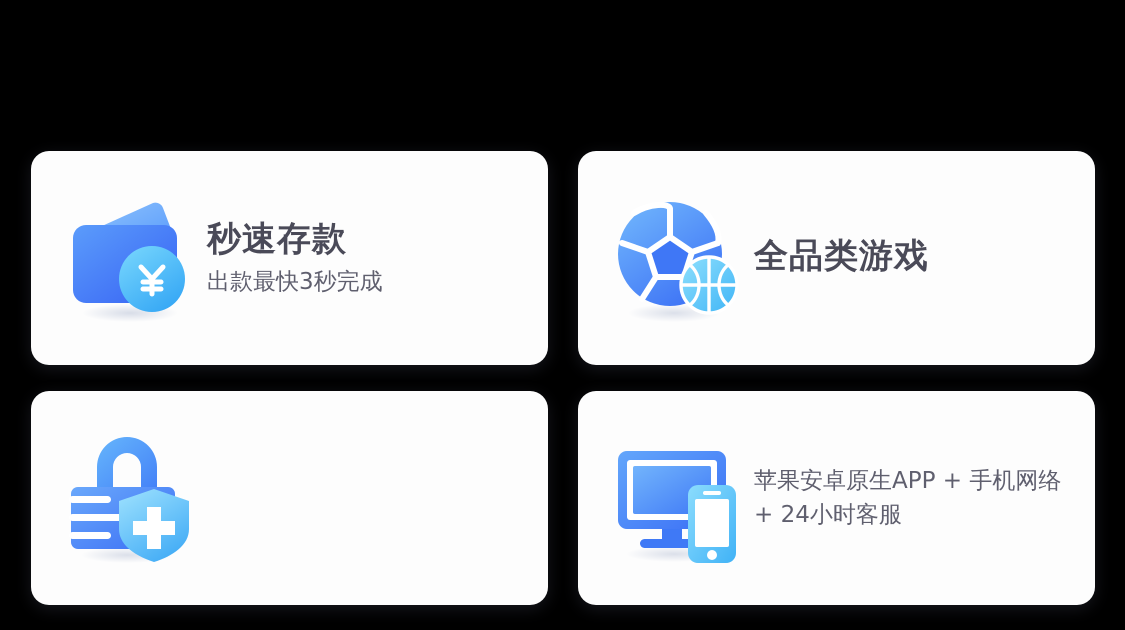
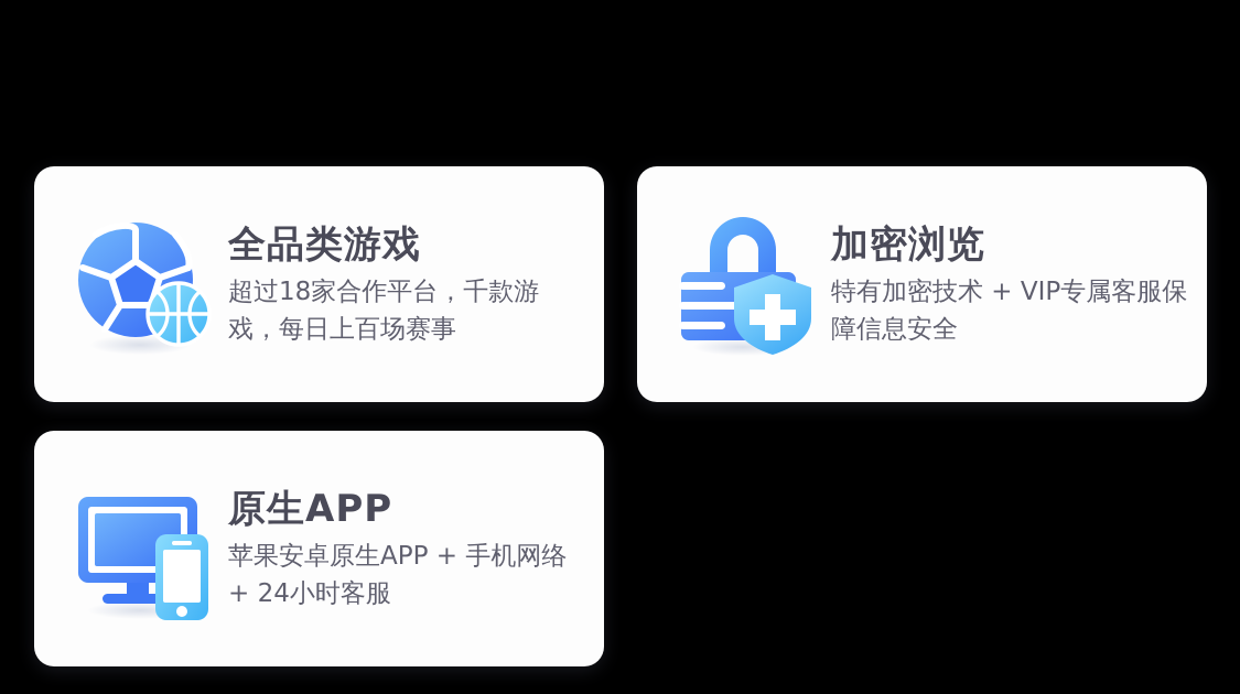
- 秒速存款
- 出款最快3秒完成
  全品类游戏
+ 超过18家合作平台，千款游戏，每日上百场赛事
+ 加密浏览
+ 特有加密技术 + VIP专属客服保障信息安全
+ 原生APP
  苹果安卓原生APP + 手机网络 + 24小时客服
